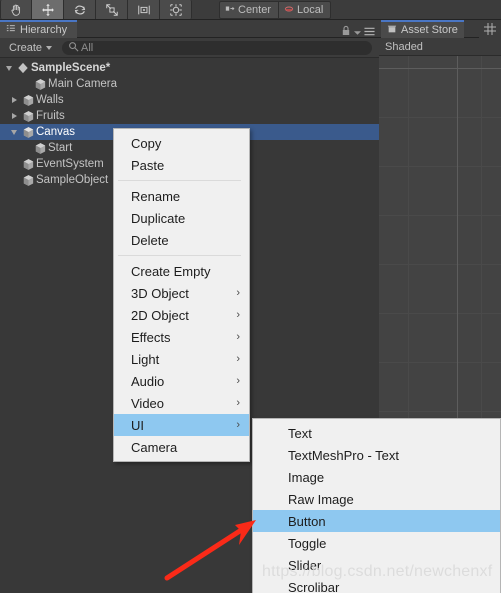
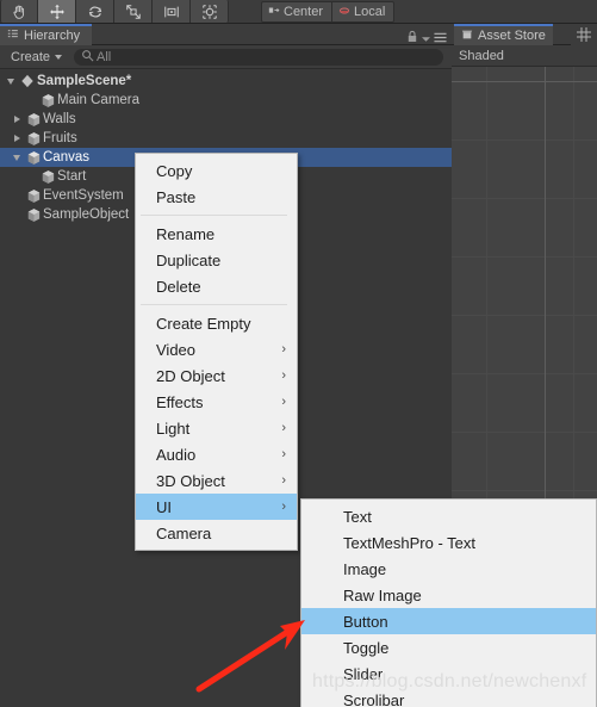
  Center
  Local
  Hierarchy
  Create
  All
  SampleScene*
  Main Camera
  Walls
  Fruits
  Canvas
  Start
  EventSystem
  SampleObject
  Asset Store
  Shaded
  Copy
  Paste
  Rename
  Duplicate
  Delete
  Create Empty
- 3D Object
+ Video
  ›
  2D Object
  ›
  Effects
  ›
  Light
  ›
  Audio
  ›
- Video
+ 3D Object
  ›
  UI
  ›
  Camera
  Text
  TextMeshPro - Text
  Image
  Raw Image
  Button
  Toggle
  Slider
  Scrolibar
  https://blog.csdn.net/newchenxf
